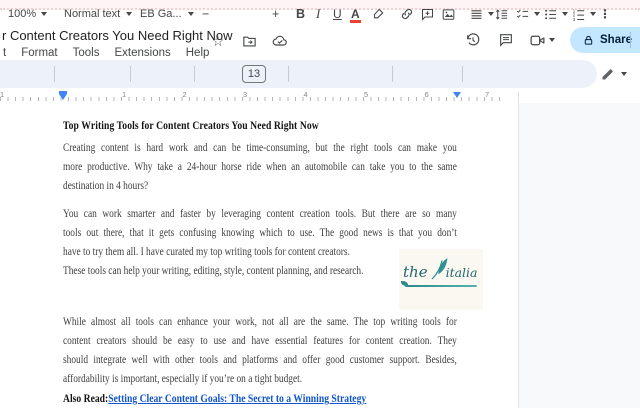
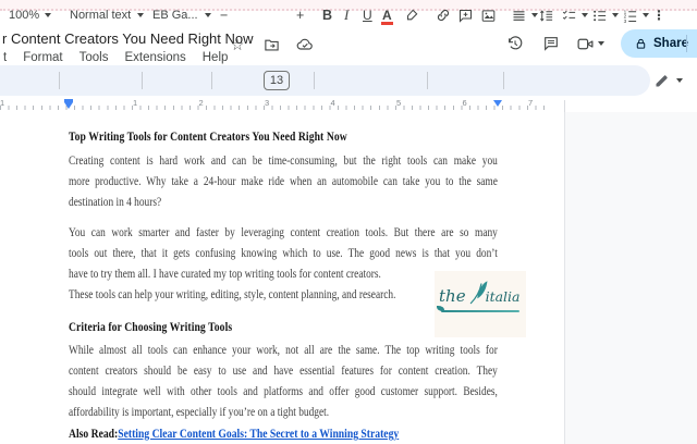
  r Content Creators You Need Right Now
  ☆
  Share
  t
  Format
  Tools
  Extensions
  Help
  100%
  Normal text
  EB Ga...
  −
  13
  +
  B
  I
  U
  A
  ⋮
  1
  1
  2
  3
  4
  5
  6
  7
  Top Writing Tools for Content Creators You Need Right Now
  Creating content is hard work and can be time-consuming, but the right tools can make you
- more productive. Why take a 24-hour horse ride when an automobile can take you to the same
+ more productive. Why take a 24-hour make ride when an automobile can take you to the same
  destination in 4 hours?
  You can work smarter and faster by leveraging content creation tools. But there are so many
  tools out there, that it gets confusing knowing which to use. The good news is that you don’t
  have to try them all. I have curated my top writing tools for content creators.
  These tools can help your writing, editing, style, content planning, and research.
+ Criteria for Choosing Writing Tools
  While almost all tools can enhance your work, not all are the same. The top writing tools for
  content creators should be easy to use and have essential features for content creation. They
  should integrate well with other tools and platforms and offer good customer support. Besides,
  affordability is important, especially if you’re on a tight budget.
  Also Read:Setting Clear Content Goals: The Secret to a Winning Strategy
  the
  italia
